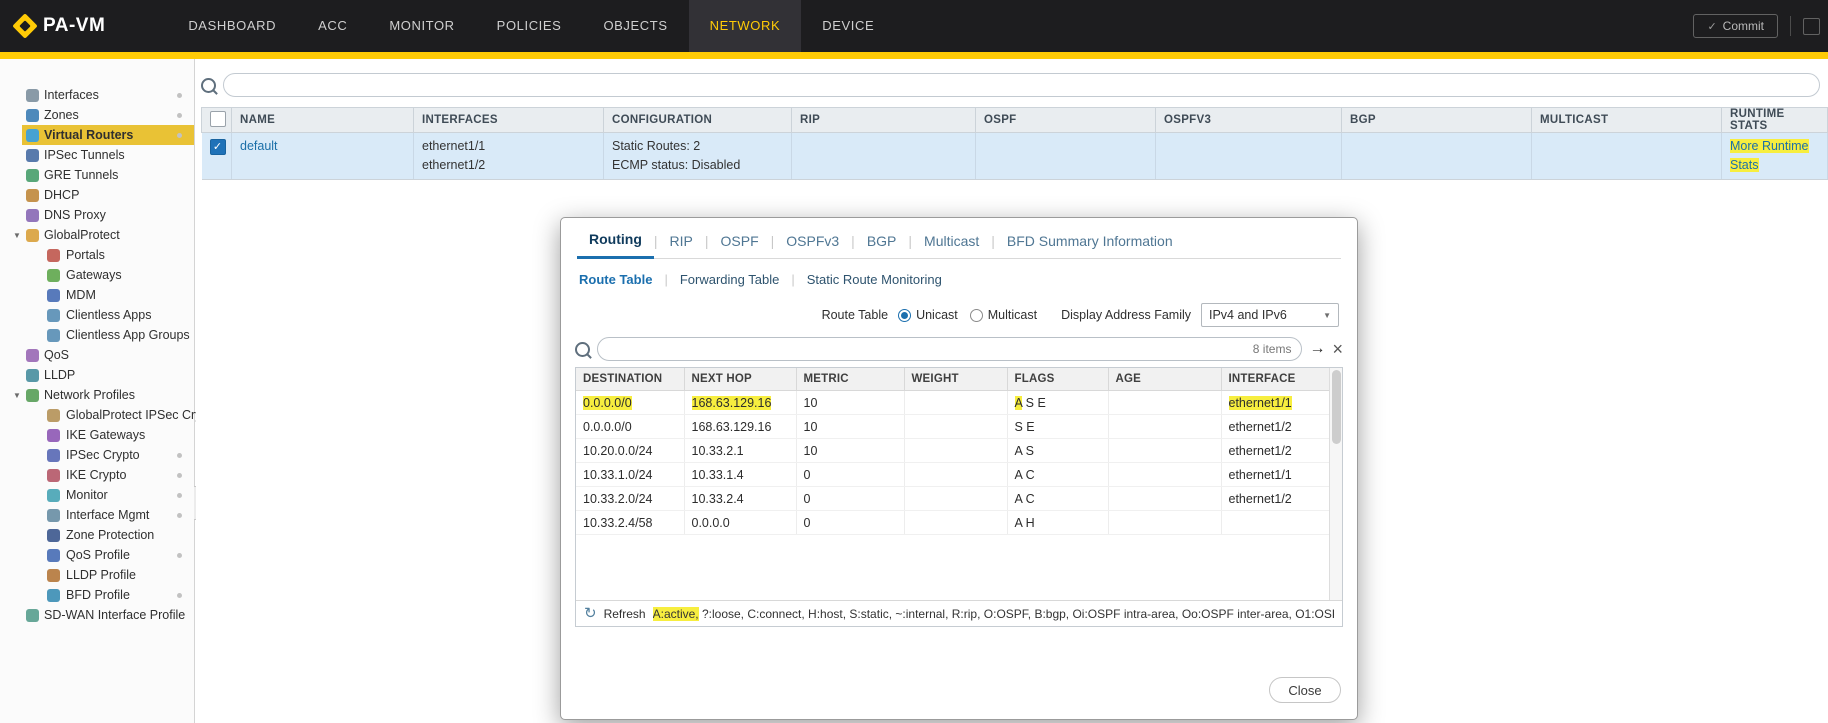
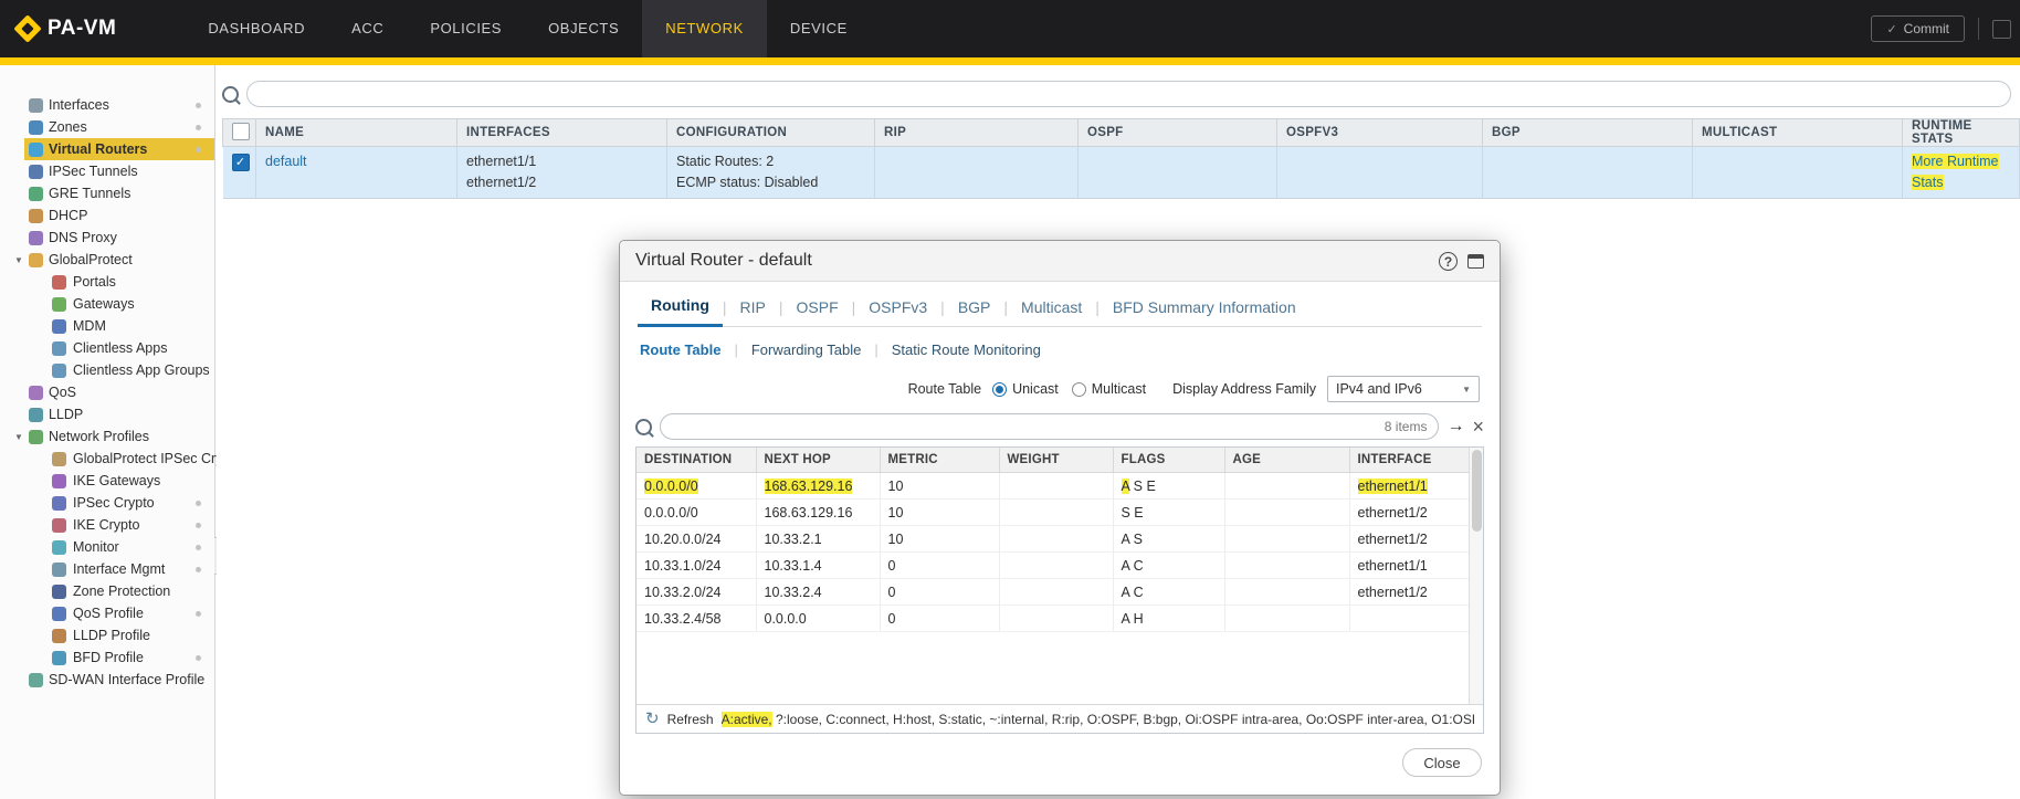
  PA-VM
  DASHBOARD
  ACC
- MONITOR
  POLICIES
  OBJECTS
  NETWORK
  DEVICE
  ✓
  Commit
  Interfaces
  Zones
  Virtual Routers
  IPSec Tunnels
  GRE Tunnels
  DHCP
  DNS Proxy
  ▼
  GlobalProtect
  Portals
  Gateways
  MDM
  Clientless Apps
  Clientless App Groups
  QoS
  LLDP
  ▼
  Network Profiles
  GlobalProtect IPSec Cr
  IKE Gateways
  IPSec Crypto
  IKE Crypto
  Monitor
  Interface Mgmt
  Zone Protection
  QoS Profile
  LLDP Profile
  BFD Profile
  SD-WAN Interface Profile
  	NAME	INTERFACES	CONFIGURATION	RIP	OSPF	OSPFV3	BGP	MULTICAST	RUNTIME STATS
  ✓	default	ethernet1/1ethernet1/2	Static Routes: 2ECMP status: Disabled						More Runtime Stats
+ Virtual Router - default
+ ?
  Routing
  |
  RIP
  |
  OSPF
  |
  OSPFv3
  |
  BGP
  |
  Multicast
  |
  BFD Summary Information
  Route Table
  |
  Forwarding Table
  |
  Static Route Monitoring
  Route Table
  Unicast
  Multicast
  Display Address Family
  IPv4 and IPv6
  ▼
  8 items
  →
  ×
  DESTINATION	NEXT HOP	METRIC	WEIGHT	FLAGS	AGE	INTERFACE
  0.0.0.0/0	168.63.129.16	10		A S E		ethernet1/1
  0.0.0.0/0	168.63.129.16	10		S E		ethernet1/2
  10.20.0.0/24	10.33.2.1	10		A S		ethernet1/2
  10.33.1.0/24	10.33.1.4	0		A C		ethernet1/1
  10.33.2.0/24	10.33.2.4	0		A C		ethernet1/2
  10.33.2.4/58	0.0.0.0	0		A H
  ↻
  Refresh
  A:active, ?:loose, C:connect, H:host, S:static, ~:internal, R:rip, O:OSPF, B:bgp, Oi:OSPF intra-area, Oo:OSPF inter-area, O1:OS
  Close
